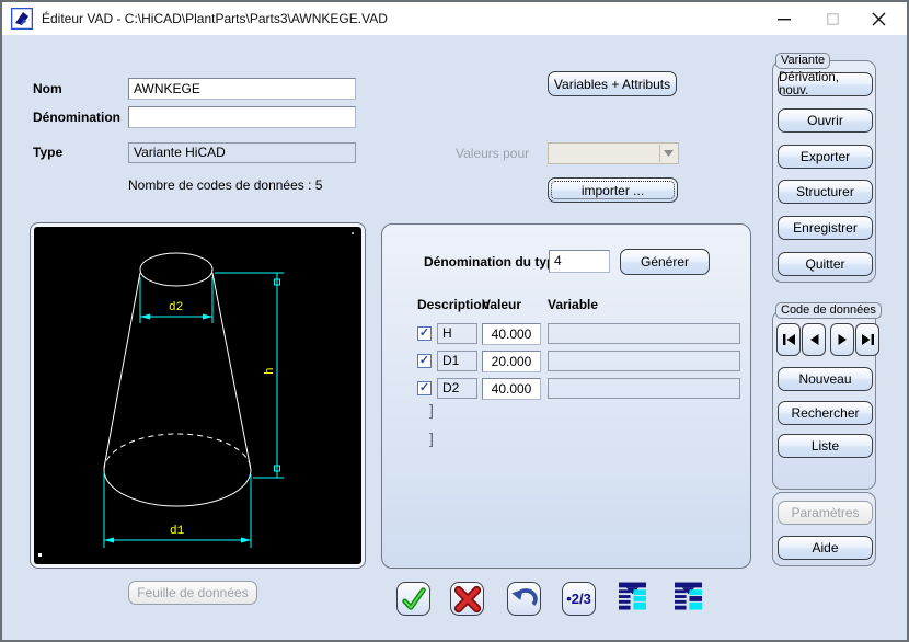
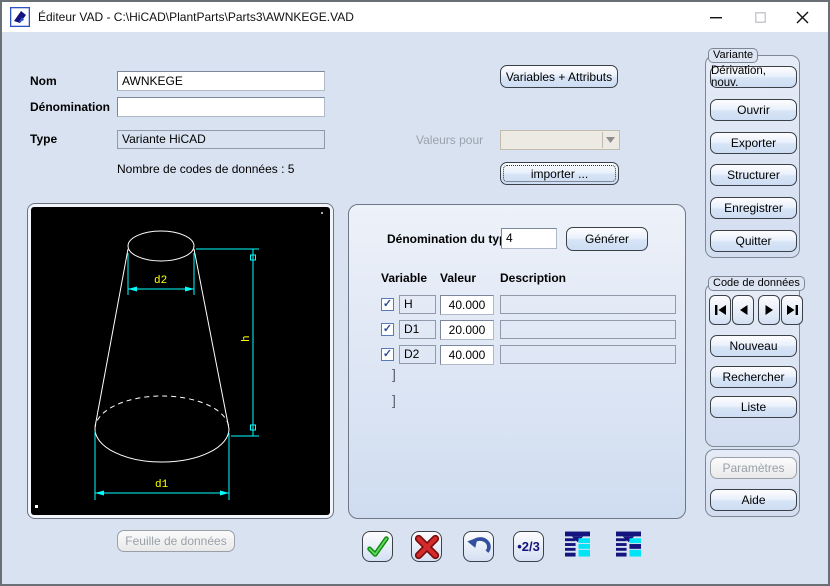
  Éditeur VAD - C:\HiCAD\PlantParts\Parts3\AWNKEGE.VAD
  Nom
  AWNKEGE
  Dénomination
  Type
  Variante HiCAD
  Nombre de codes de données : 5
  Variables + Attributs
  Valeurs pour
  importer ...
  d2
  d1
  Feuille de données
  Dénomination du ty
  4
  Générer
- Description
+ Variable
  Valeur
- Variable
+ Description
  ✓
  H
  40.000
  ✓
  D1
  20.000
  ✓
  D2
  40.000
  ]
  ]
  Variante
  Dérivation, nouv.
  Ouvrir
  Exporter
  Structurer
  Enregistrer
  Quitter
  Code de données
  Nouveau
  Rechercher
  Liste
  Paramètres
  Aide
  •2/3
